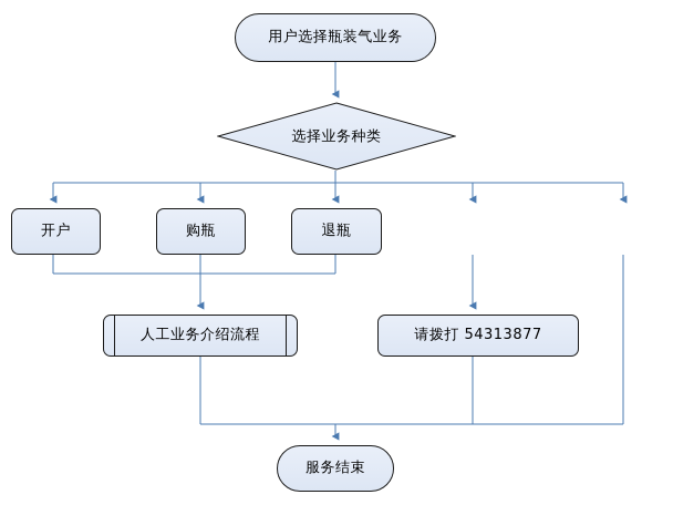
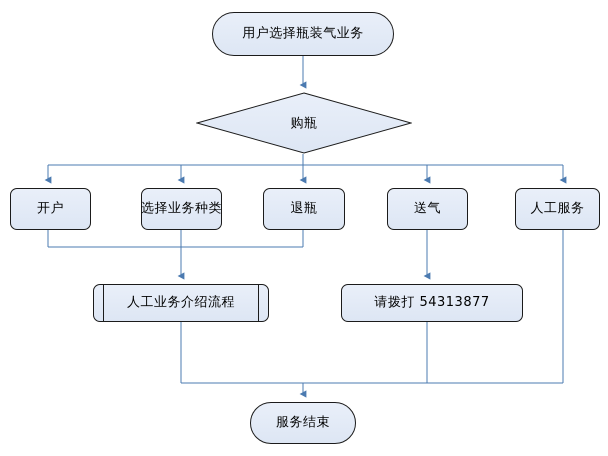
  用户选择瓶装气业务
- 选择业务种类
+ 购瓶
  开户
- 购瓶
+ 选择业务种类
  退瓶
+ 送气
+ 人工服务
  人工业务介绍流程
  请拨打 54313877
  服务结束
